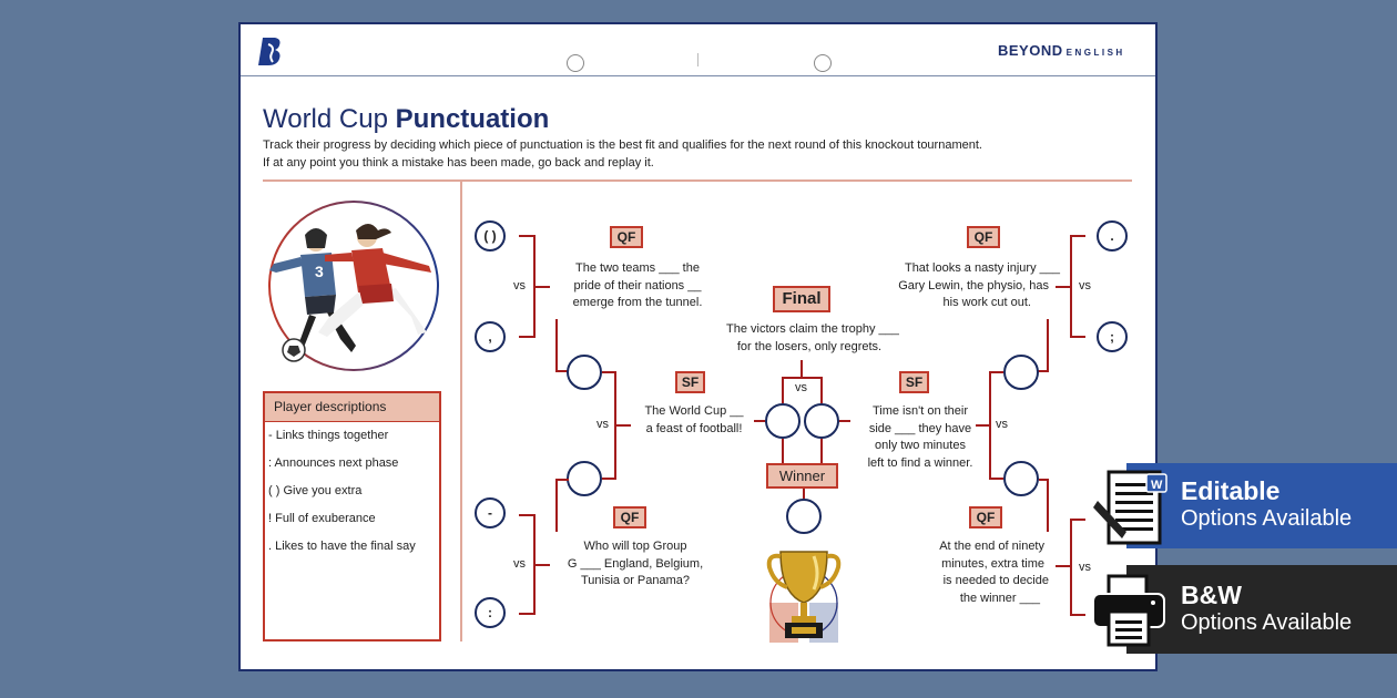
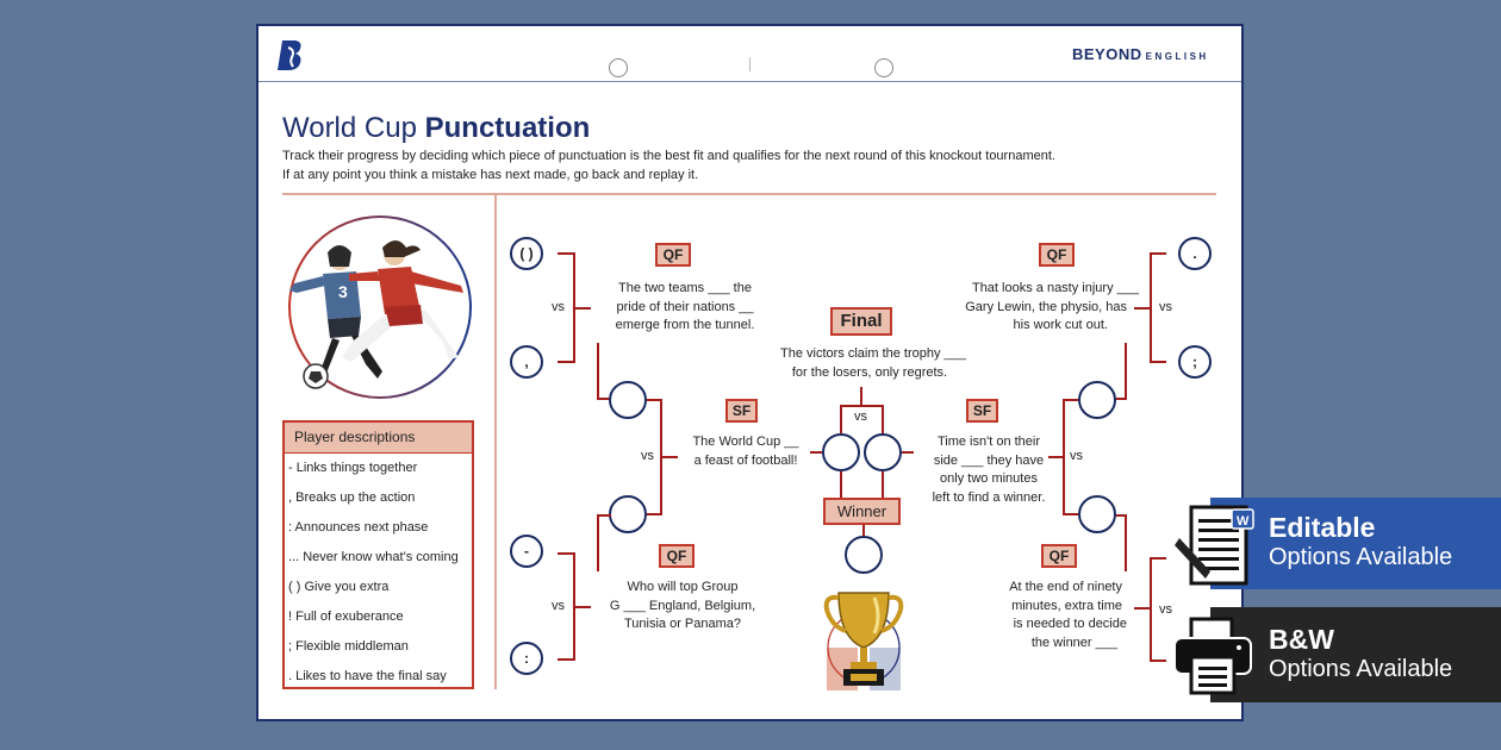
  BEYOND ENGLISH
  World Cup Punctuation
  Track their progress by deciding which piece of punctuation is the best fit and qualifies for the next round of this knockout tournament.
- If at any point you think a mistake has been made, go back and replay it.
+ If at any point you think a mistake has next made, go back and replay it.
  3
  Player descriptions
  - Links things together
+ , Breaks up the action
  : Announces next phase
+ ... Never know what's coming
  ( ) Give you extra
  ! Full of exuberance
+ ; Flexible middleman
  . Likes to have the final say
  ( )
  ,
  vs
  QF
  The two teams ___ the
  pride of their nations __
  emerge from the tunnel.
  vs
  SF
  The World Cup __
  a feast of football!
  -
  :
  vs
  QF
  Who will top Group
  G ___ England, Belgium,
  Tunisia or Panama?
  Final
  The victors claim the trophy ___
  for the losers, only regrets.
  vs
  Winner
  QF
  That looks a nasty injury ___
  Gary Lewin, the physio, has
  his work cut out.
  vs
  .
  ;
  vs
  SF
  Time isn't on their
  side ___ they have
  only two minutes
  left to find a winner.
  QF
  At the end of ninety
  minutes, extra time
  is needed to decide
  the winner ___
  vs
  Editable
  Options Available
  W
  B&W
  Options Available
